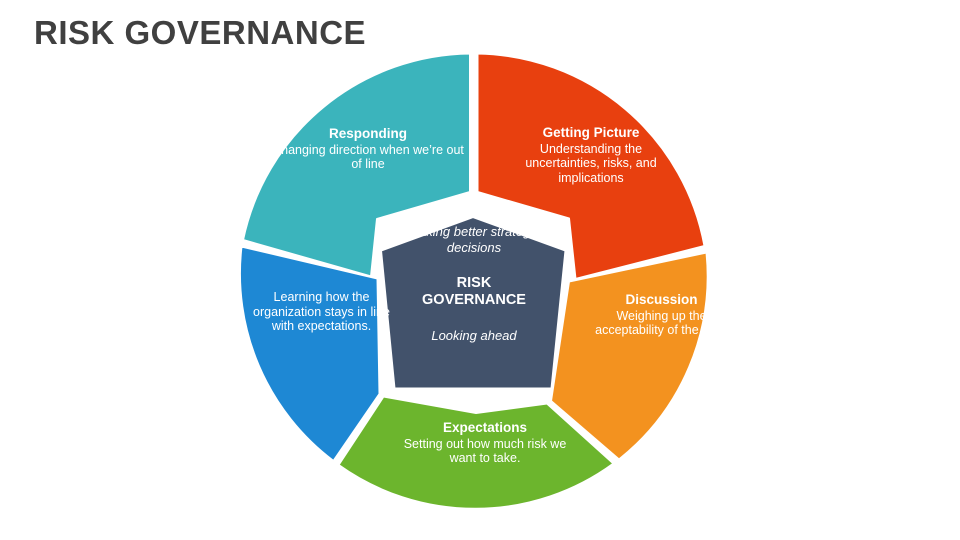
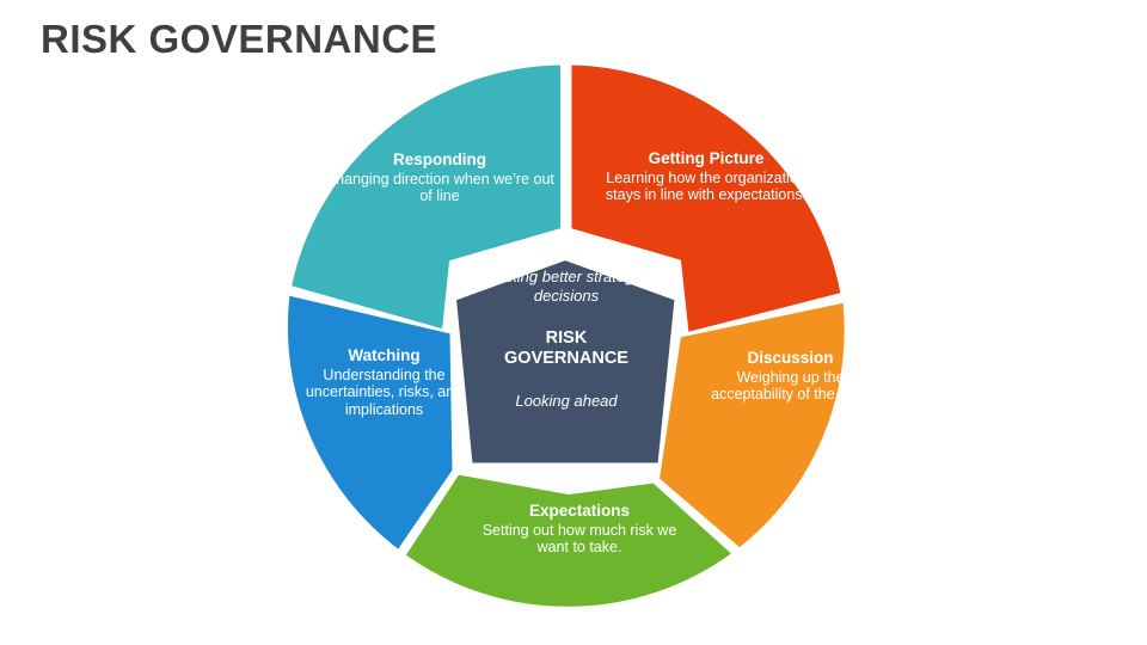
  RISK GOVERNANCE
  Getting Picture
- Understanding the uncertainties, risks, and implications
+ Learning how the organization stays in line with expectations.
  Discussion
  Weighing up the acceptability of the risks
  Expectations
  Setting out how much risk we want to take.
+ Watching
- Learning how the organization stays in line with expectations.
+ Understanding the uncertainties, risks, and implications
  Responding
  Changing direction when we’re out of line
  Making better strategic decisions
  RISK
  GOVERNANCE
  Looking ahead
